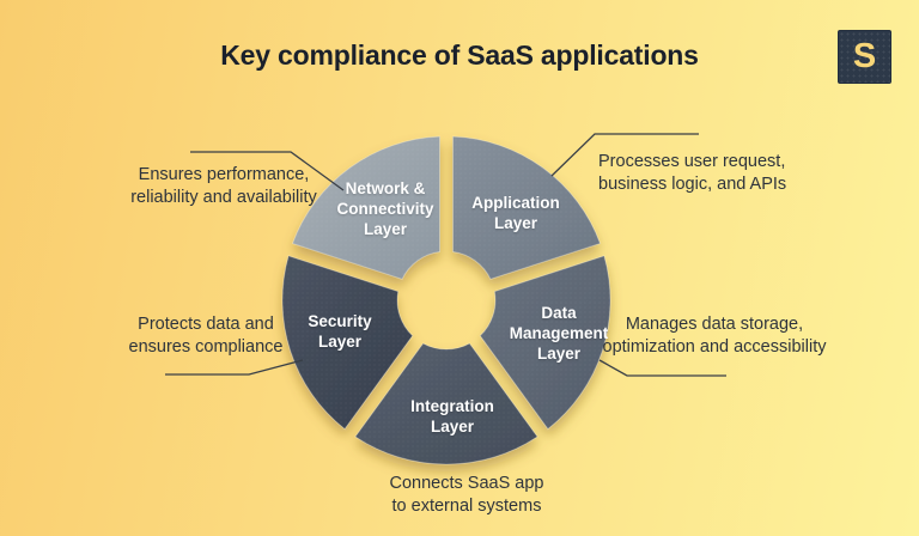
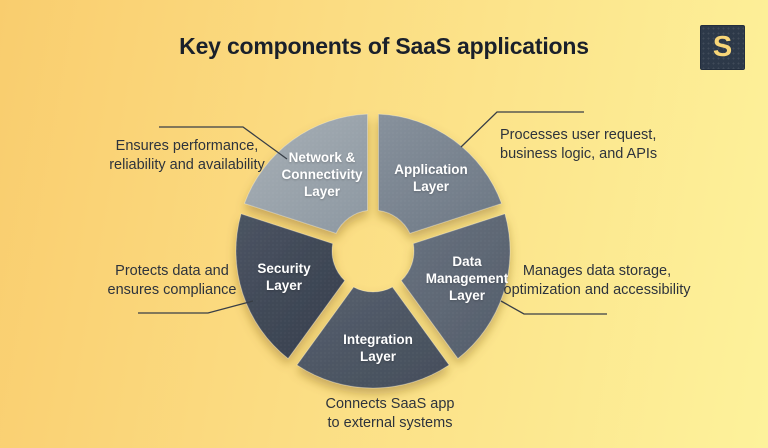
- Key compliance of SaaS applications
+ Key components of SaaS applications
  S
  Application
  Layer
  Data
  Management
  Layer
  Integration
  Layer
  Security
  Layer
  Network &
  Connectivity
  Layer
  Ensures performance,
  reliability and availability
  Processes user request,
  business logic, and APIs
  Manages data storage,
  optimization and accessibility
  Protects data and
  ensures compliance
  Connects SaaS app
  to external systems
